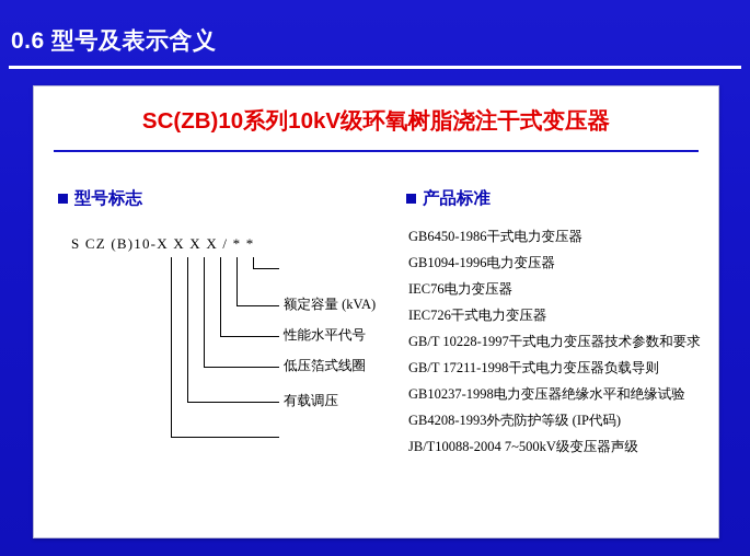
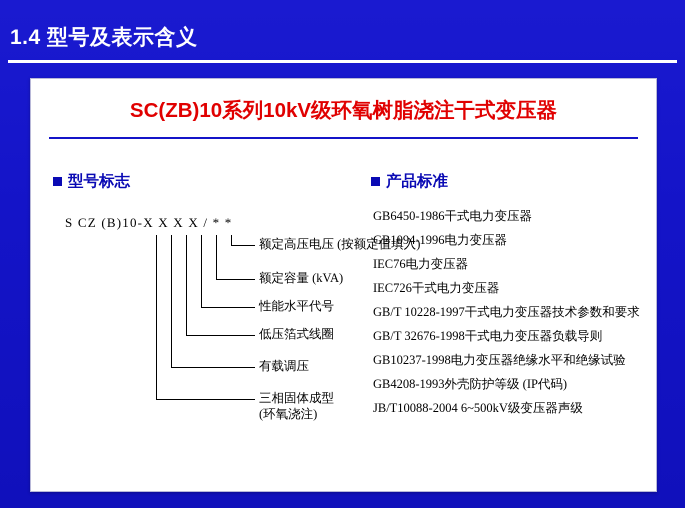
- 0.6 型号及表示含义
+ 1.4 型号及表示含义
  SC(ZB)10系列10kV级环氧树脂浇注干式变压器
  型号标志
  S CZ (B)10-X X X X / * *
+ 额定高压电压 (按额定值填入)
  额定容量 (kVA)
  性能水平代号
  低压箔式线圈
  有载调压
+ 三相固体成型
+ (环氧浇注)
  产品标准
  GB6450-1986干式电力变压器
  GB1094-1996电力变压器
  IEC76电力变压器
  IEC726干式电力变压器
  GB/T 10228-1997干式电力变压器技术参数和要求
- GB/T 17211-1998干式电力变压器负载导则
+ GB/T 32676-1998干式电力变压器负载导则
  GB10237-1998电力变压器绝缘水平和绝缘试验
  GB4208-1993外壳防护等级 (IP代码)
- JB/T10088-2004 7~500kV级变压器声级
+ JB/T10088-2004 6~500kV级变压器声级
